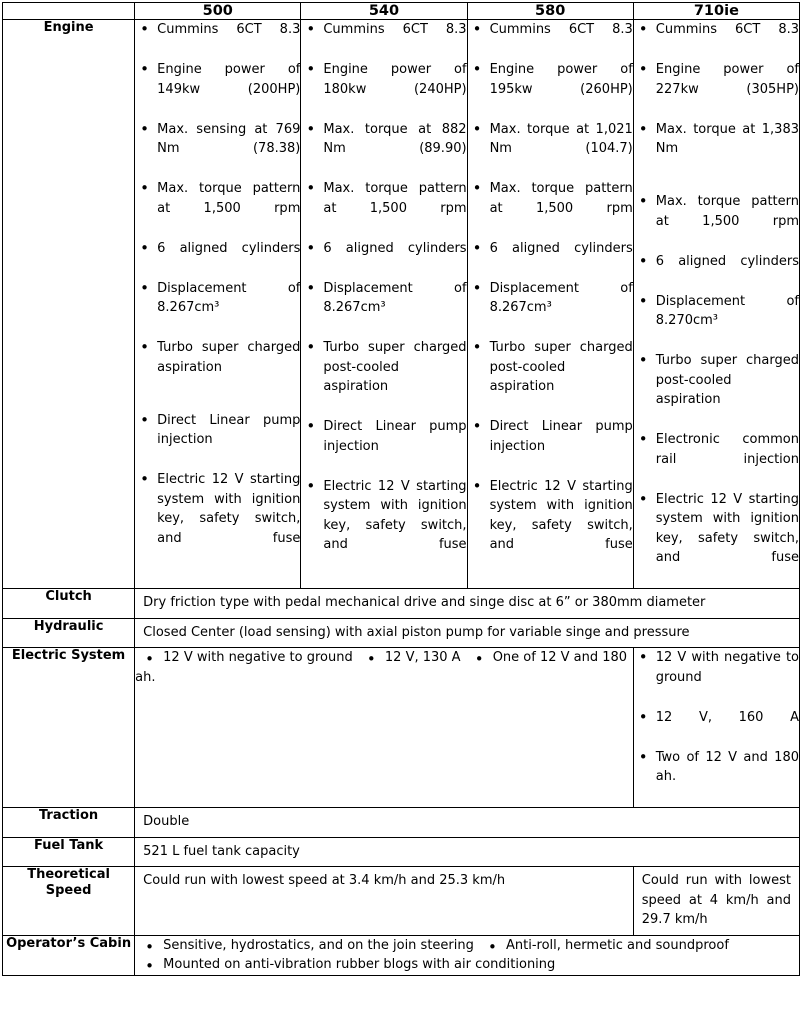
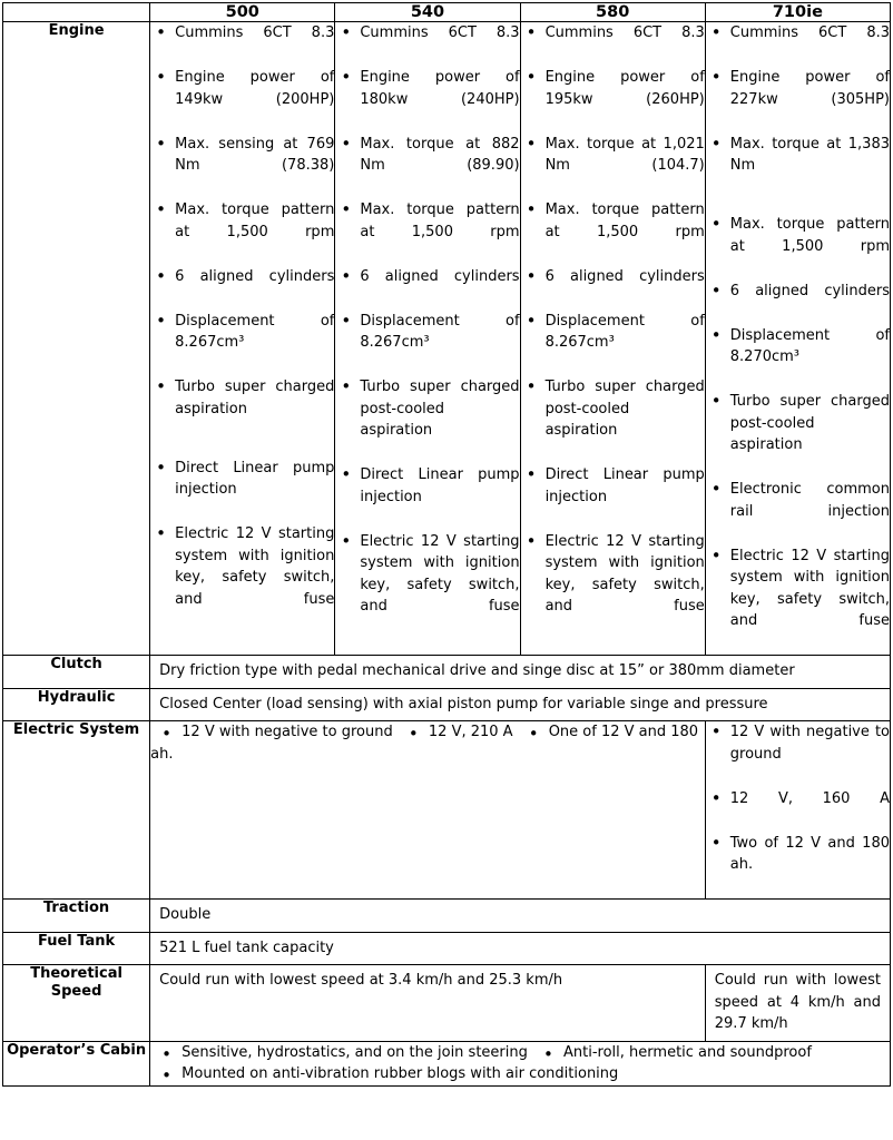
  	500	540	580	710ie
  Engine	Cummins 6CT 8.3 Engine power of 149kw (200HP) Max. sensing at 769 Nm (78.38) Max. torque pattern at 1,500 rpm 6 aligned cylinders Displacement of 8.267cm³ Turbo super charged aspiration Direct Linear pump injection Electric 12 V starting system with ignition key, safety switch, and fuse	Cummins 6CT 8.3 Engine power of 180kw (240HP) Max. torque at 882 Nm (89.90) Max. torque pattern at 1,500 rpm 6 aligned cylinders Displacement of 8.267cm³ Turbo super charged post-cooled aspiration Direct Linear pump injection Electric 12 V starting system with ignition key, safety switch, and fuse	Cummins 6CT 8.3 Engine power of 195kw (260HP) Max. torque at 1,021 Nm (104.7) Max. torque pattern at 1,500 rpm 6 aligned cylinders Displacement of 8.267cm³ Turbo super charged post-cooled aspiration Direct Linear pump injection Electric 12 V starting system with ignition key, safety switch, and fuse	Cummins 6CT 8.3 Engine power of 227kw (305HP) Max. torque at 1,383 Nm Max. torque pattern at 1,500 rpm 6 aligned cylinders Displacement of 8.270cm³ Turbo super charged post-cooled aspiration Electronic common rail injection Electric 12 V starting system with ignition key, safety switch, and fuse
- Clutch	Dry friction type with pedal mechanical drive and singe disc at 6” or 380mm diameter
+ Clutch	Dry friction type with pedal mechanical drive and singe disc at 15” or 380mm diameter
  Hydraulic	Closed Center (load sensing) with axial piston pump for variable singe and pressure
- Electric System	12 V with negative to ground 12 V, 130 A One of 12 V and 180 ah.	12 V with negative to ground 12 V, 160 A Two of 12 V and 180 ah.
+ Electric System	12 V with negative to ground 12 V, 210 A One of 12 V and 180 ah.	12 V with negative to ground 12 V, 160 A Two of 12 V and 180 ah.
  Traction	Double
  Fuel Tank	521 L fuel tank capacity
  Theoretical Speed	Could run with lowest speed at 3.4 km/h and 25.3 km/h	Could run with lowest speed at 4 km/h and 29.7 km/h
  Operator’s Cabin	Sensitive, hydrostatics, and on the join steering Anti-roll, hermetic and soundproof Mounted on anti-vibration rubber blogs with air conditioning
